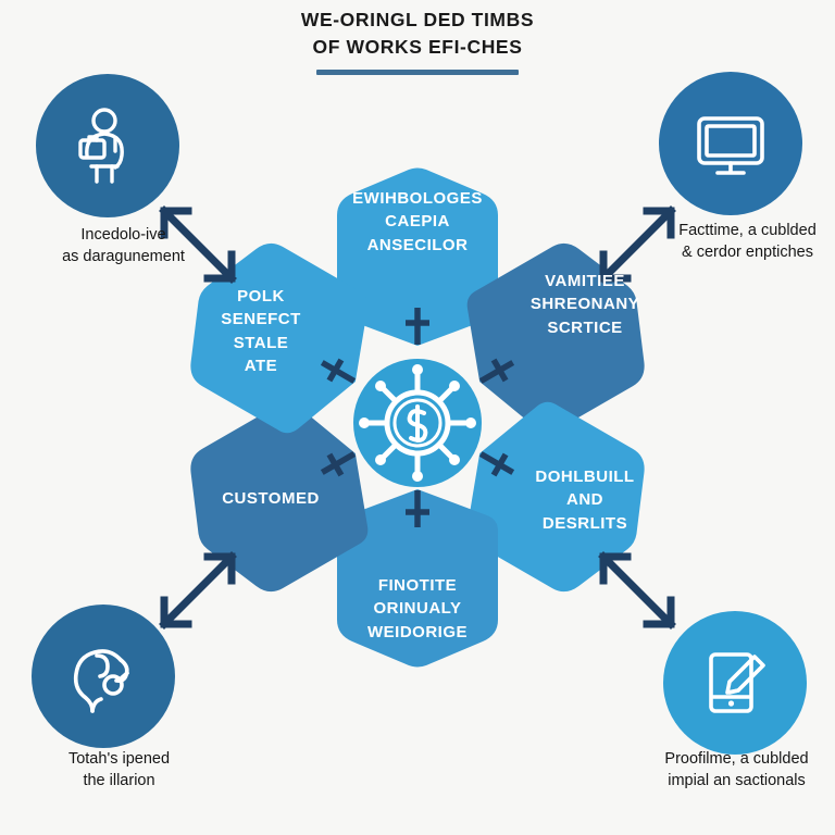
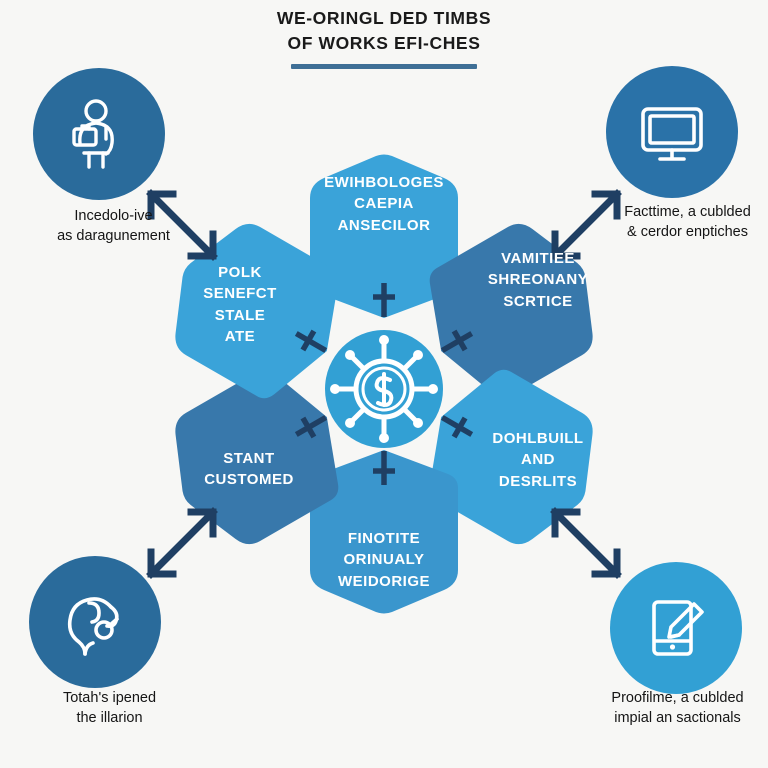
  WE-ORINGL DED TIMBS
  OF WORKS EFI-CHES
  EWIHBOLOGES
  CAEPIA
  ANSECILOR
  POLK
  SENEFCT
  STALE
  ATE
  VAMITIEE
  SHREONANY
  SCRTICE
+ STANT
  CUSTOMED
  DOHLBUILL
  AND
  DESRLITS
  FINOTITE
  ORINUALY
  WEIDORIGE
  Incedolo-ive
  as daragunement
  Facttime, a cublded
  & cerdor enptiches
  Totah's ipened
  the illarion
  Proofilme, a cublded
  impial an sactionals
